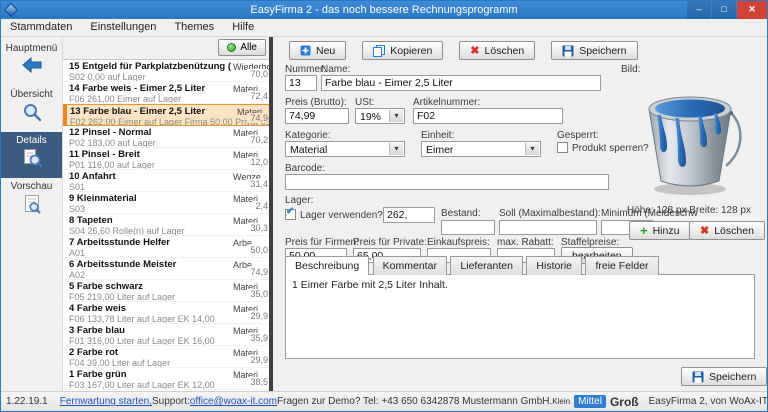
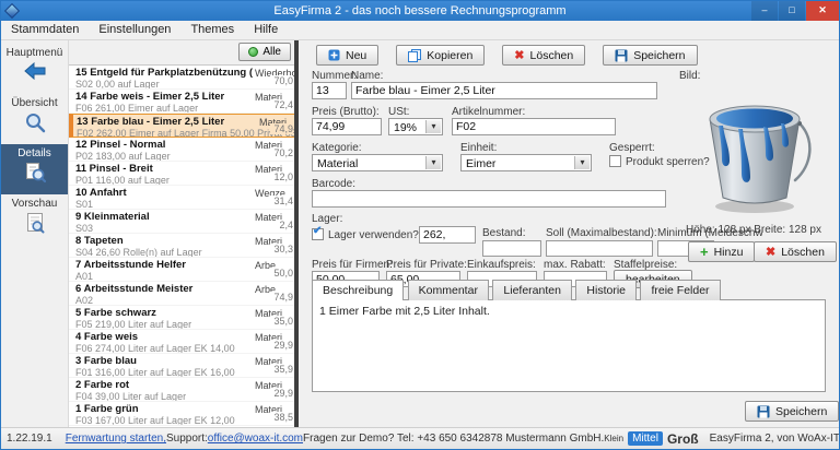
  EasyFirma 2 - das noch bessere Rechnungsprogramm
  –
  □
  ✕
  Stammdaten
  Einstellungen
  Themes
  Hilfe
  Hauptmenü
  Übersicht
  Details
  Vorschau
  Alle
  15 Entgeld für Parkplatzbenützung (
  S02 0,00 auf Lager
  70,0
  14 Farbe weis - Eimer 2,5 Liter
  F06 261,00 Eimer auf Lager
  Materi
  72,4
  13 Farbe blau - Eimer 2,5 Liter
  F02 262,00 Eimer auf Lager Firma 50,00 Pri5
  Materi
  74,9
  12 Pinsel - Normal
  P02 183,00 auf Lager
  Materi
  70,2
  11 Pinsel - Breit
  P01 116,00 auf Lager
  Materi
  12,0
  10 Anfahrt
  S01
  Wegze
  31,4
  9 Kleinmaterial
  S03
  Materi
  2,4
  8 Tapeten
  S04 26,60 Rolle(n) auf Lager
  Materi
  30,3
  7 Arbeitsstunde Helfer
  A01
  Arbe
  50,0
  6 Arbeitsstunde Meister
  A02
  Arbe
  74,9
  5 Farbe schwarz
  F05 219,00 Liter auf Lager
  Materi
  35,0
  4 Farbe weis
- F06 133,78 Liter auf Lager EK 14,00
+ F06 274,00 Liter auf Lager EK 14,00
  Materi
  29,9
  3 Farbe blau
  F01 316,00 Liter auf Lager EK 16,00
  Materi
  35,9
  2 Farbe rot
  F04 39,00 Liter auf Lager
  Materi
  29,9
  1 Farbe grün
  F03 167,00 Liter auf Lager EK 12,00
  Materi
  38,5
  Neu
  Kopieren
  ✖
  Löschen
  Speichern
  Nummer:
  Name:
  Bild:
  13
  Farbe blau - Eimer 2,5 Liter
  Preis (Brutto):
  USt:
  Artikelnummer:
  74,99
  19%
  F02
  Kategorie:
  Einheit:
  Gesperrt:
  Material
  Eimer
  Produkt sperren?
  Barcode:
  Lager:
  ✔
  Lager verwenden?
  262,
  Bestand:
  Soll (Maximalbestand):
  Minimum (Meldeschw
  Preis für Firmen:
  Preis für Private:
  Einkaufspreis:
  max. Rabatt:
  Staffelpreise:
  Höhe: 128 px Breite: 128 px
  +
  Hinzu
  ✖
  Löschen
  Beschreibung Kommentar Lieferanten Historie freie Felder
  1 Eimer Farbe mit 2,5 Liter Inhalt.
  Speichern
  1.22.19.1
  Fernwartung starten,
  Support:
  office@woax-it.com
  Fragen zur Demo? Tel: +43 650 6342878 Mustermann GmbH.
  Klein
  Mittel
  Groß
  EasyFirma 2, von WoAx-IT
